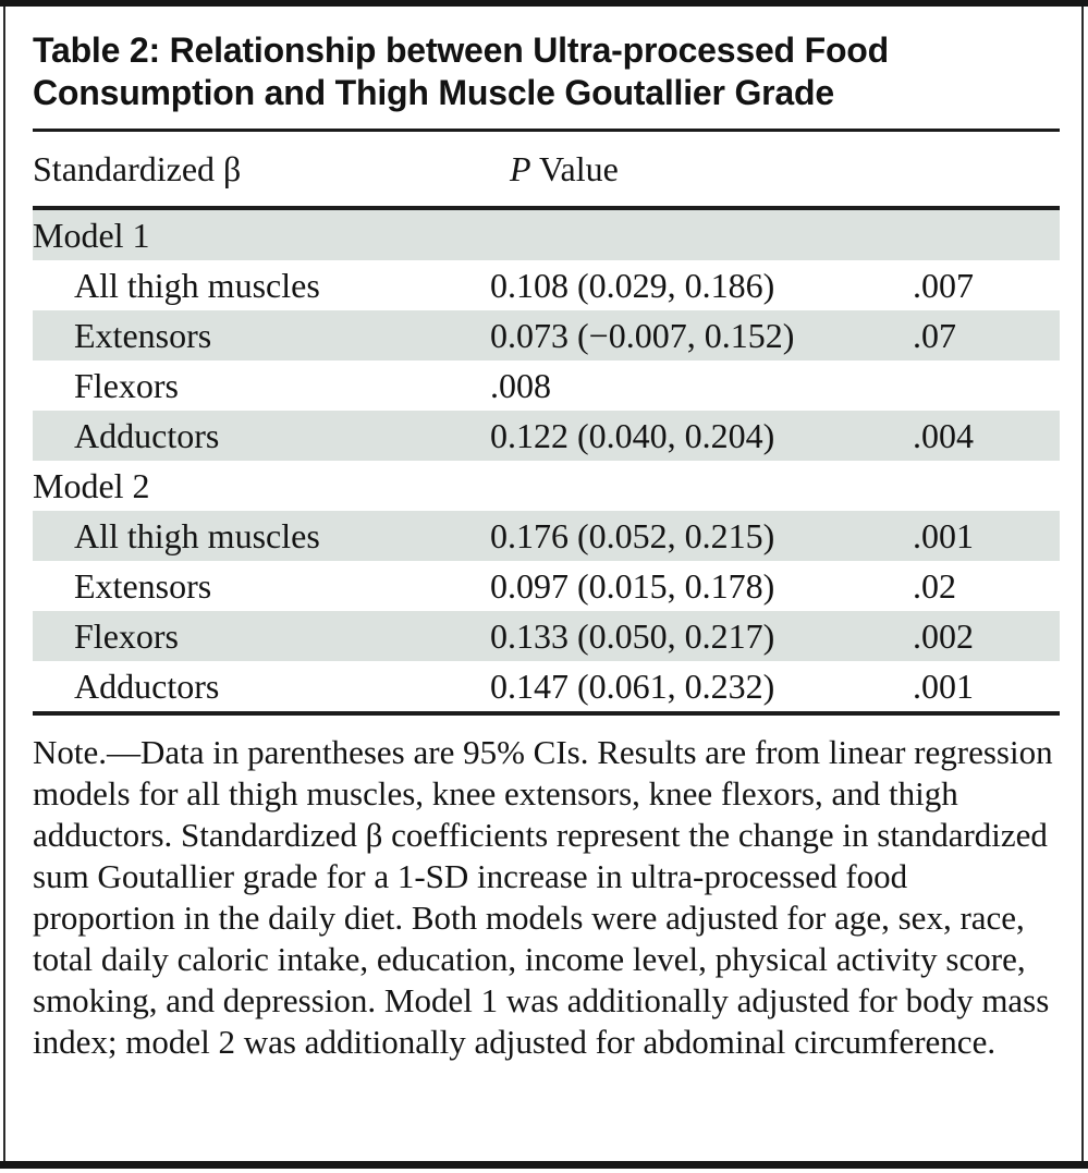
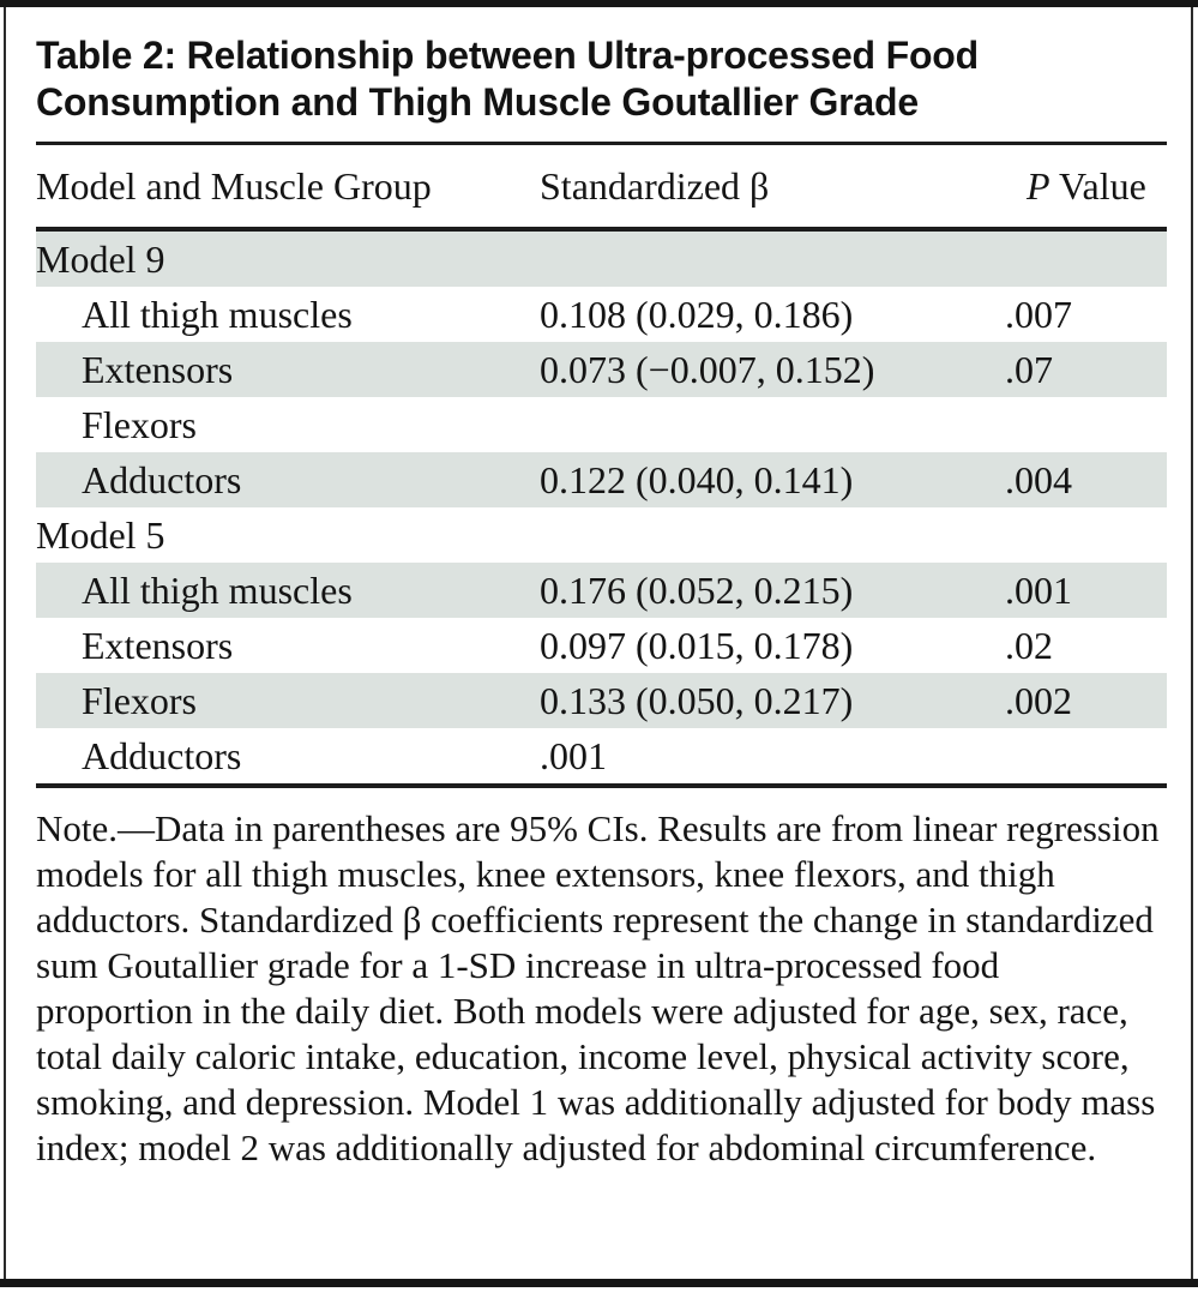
  Table 2: Relationship between Ultra-processed Food Consumption and Thigh Muscle Goutallier Grade
+ Model and Muscle Group
  Standardized β
  P Value
- Model 1
+ Model 9
  All thigh muscles
  0.108 (0.029, 0.186)
  .007
  Extensors
  0.073 (−0.007, 0.152)
  .07
  Flexors
- .008
  Adductors
- 0.122 (0.040, 0.204)
+ 0.122 (0.040, 0.141)
  .004
- Model 2
+ Model 5
  All thigh muscles
  0.176 (0.052, 0.215)
  .001
  Extensors
  0.097 (0.015, 0.178)
  .02
  Flexors
  0.133 (0.050, 0.217)
  .002
  Adductors
- 0.147 (0.061, 0.232)
  .001
  Note.—Data in parentheses are 95% CIs. Results are from linear regression models for all thigh muscles, knee extensors, knee flexors, and thigh adductors. Standardized β coefficients represent the change in standardized sum Goutallier grade for a 1-SD increase in ultra-processed food proportion in the daily diet. Both models were adjusted for age, sex, race, total daily caloric intake, education, income level, physical activity score, smoking, and depression. Model 1 was additionally adjusted for body mass index; model 2 was additionally adjusted for abdominal circumference.
